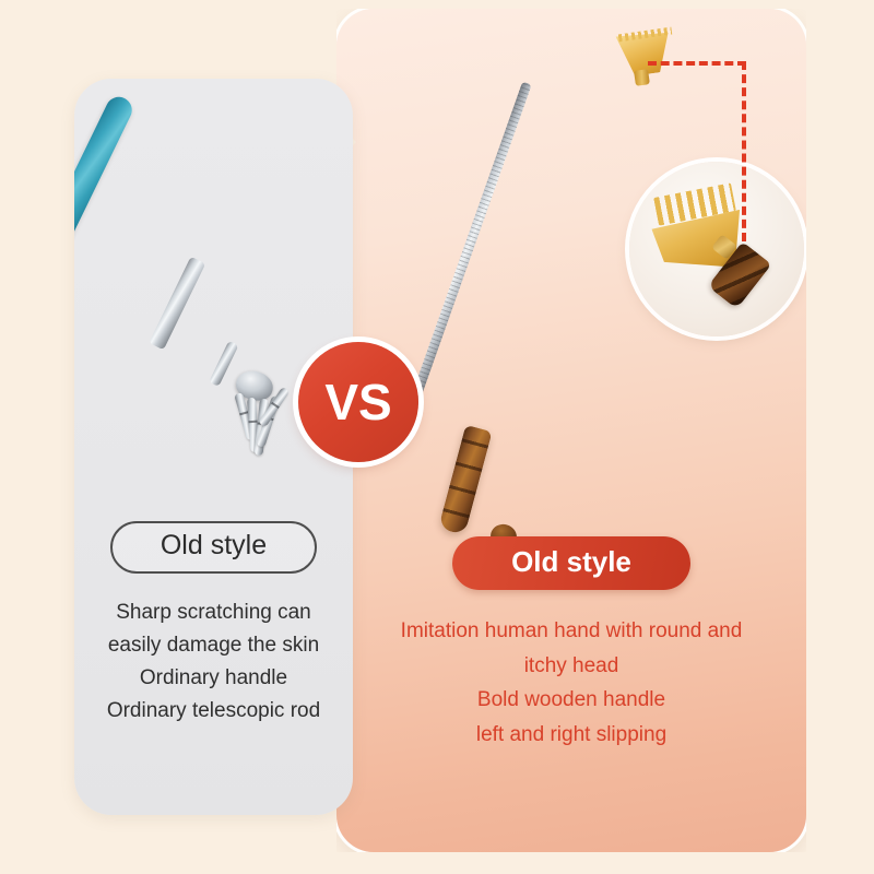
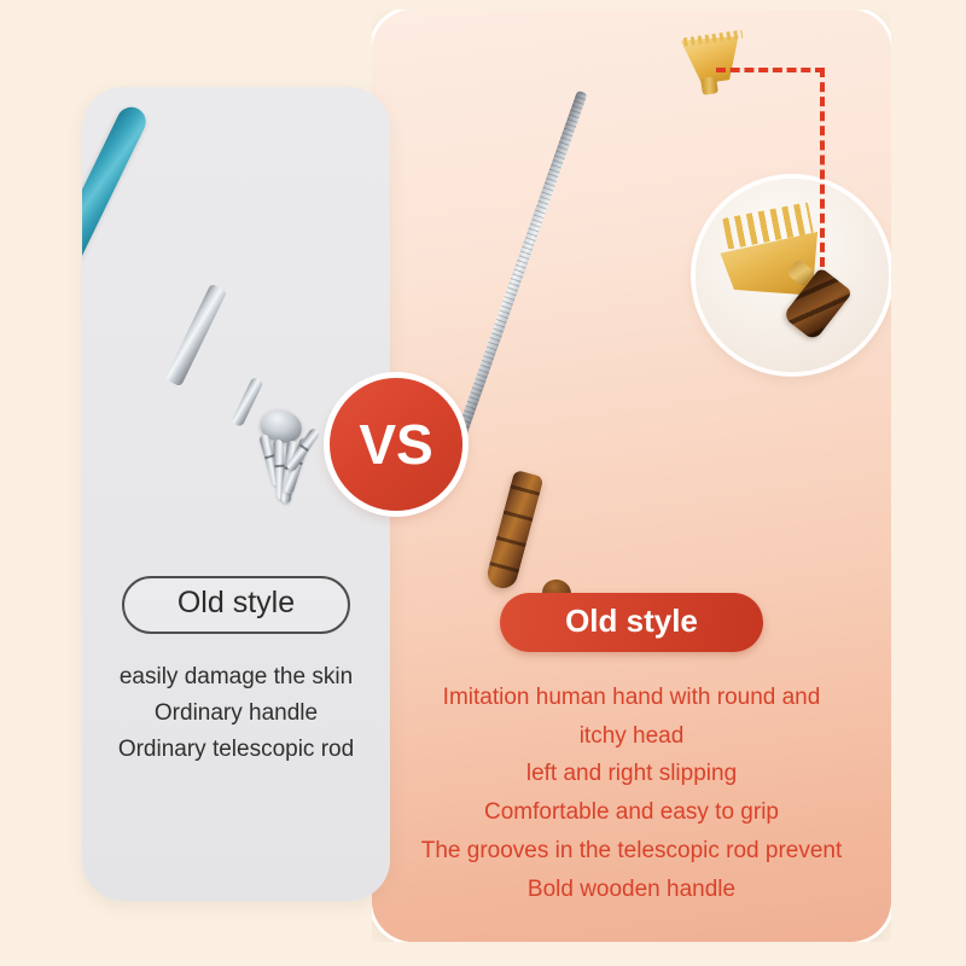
  Old style
  Imitation human hand with round and
  itchy head
- Bold wooden handle
+ left and right slipping
+ Comfortable and easy to grip
+ The grooves in the telescopic rod prevent
- left and right slipping
+ Bold wooden handle
  Old style
- Sharp scratching can
  easily damage the skin
  Ordinary handle
  Ordinary telescopic rod
  VS
